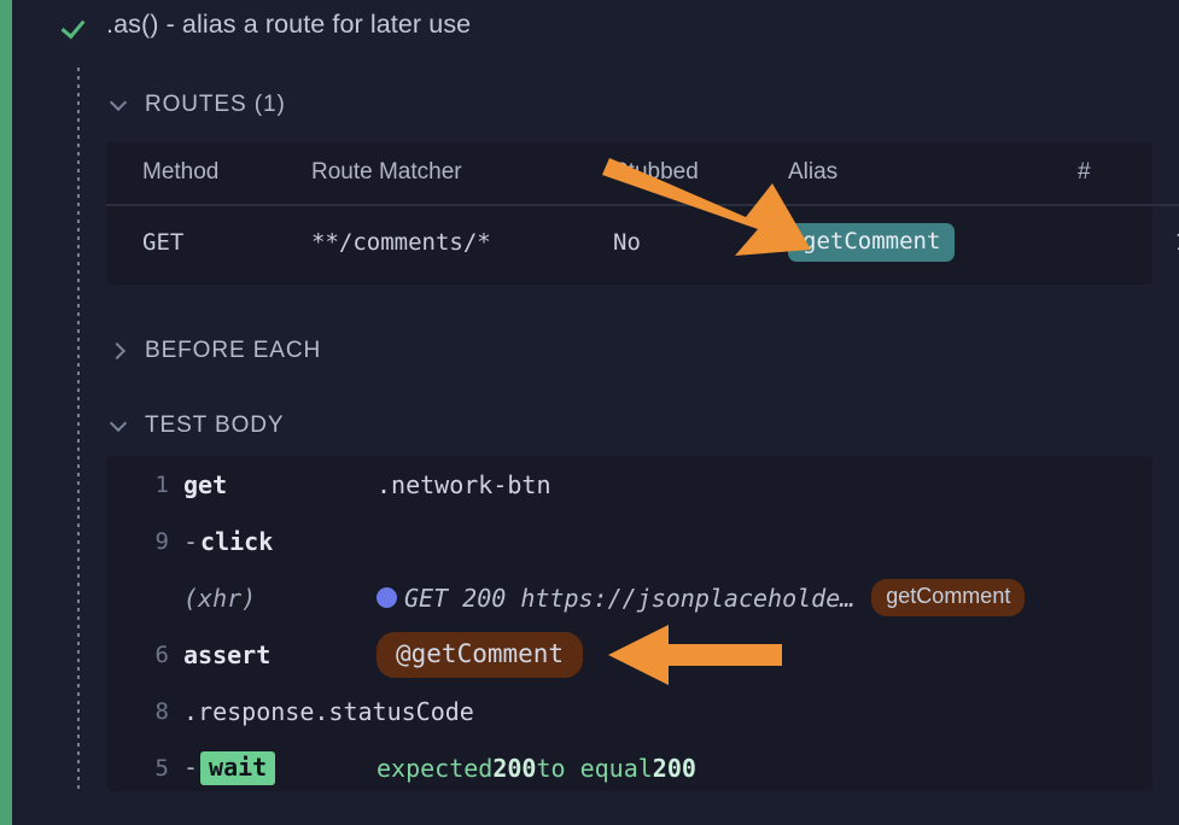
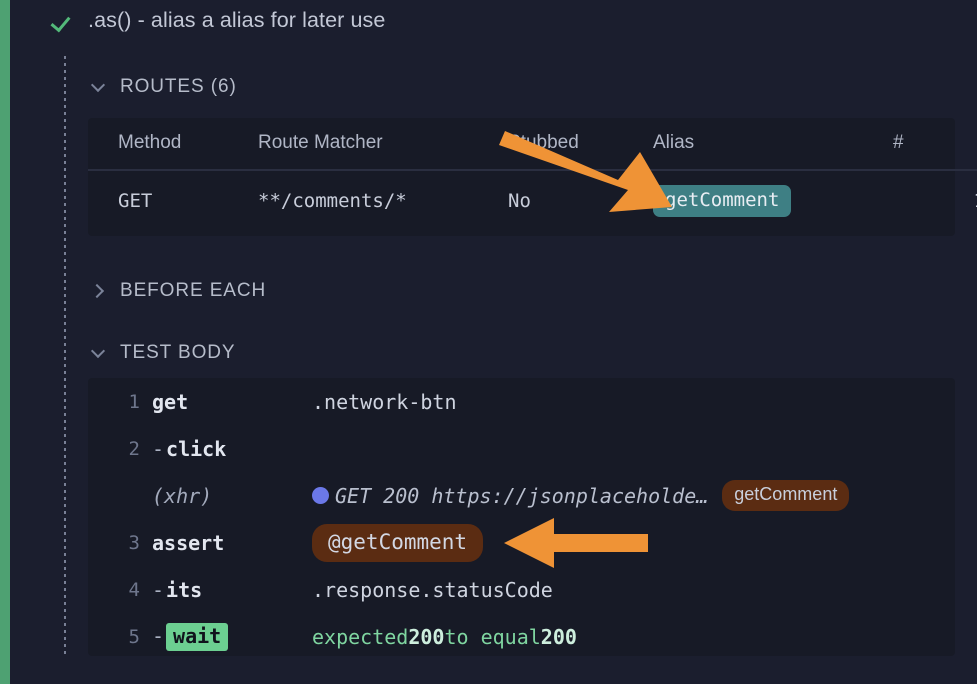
- .as() - alias a route for later use
+ .as() - alias a alias for later use
- ROUTES (1)
+ ROUTES (6)
  Method	Route Matcher	bbed	Alias	#
  GET	**/comments/*	No	getComment
  BEFORE EACH
  TEST BODY
  1
  get
  .network-btn
- 9
+ 2
  -click
  (xhr)
  GET 200 https://jsonplaceholde…
  getComment
- 6
+ 3
  assert
  @getComment
- 8
+ 4
+ -its
  .response.statusCode
  5
  - wait
  expected
  200
  to equal
  200
